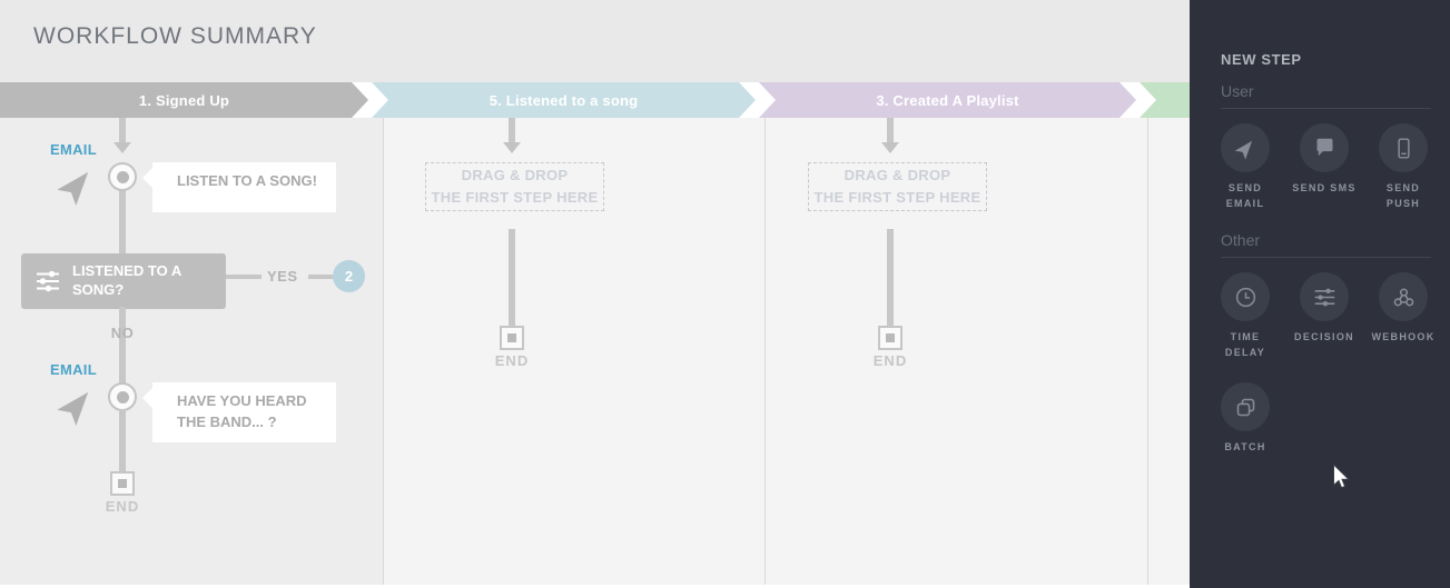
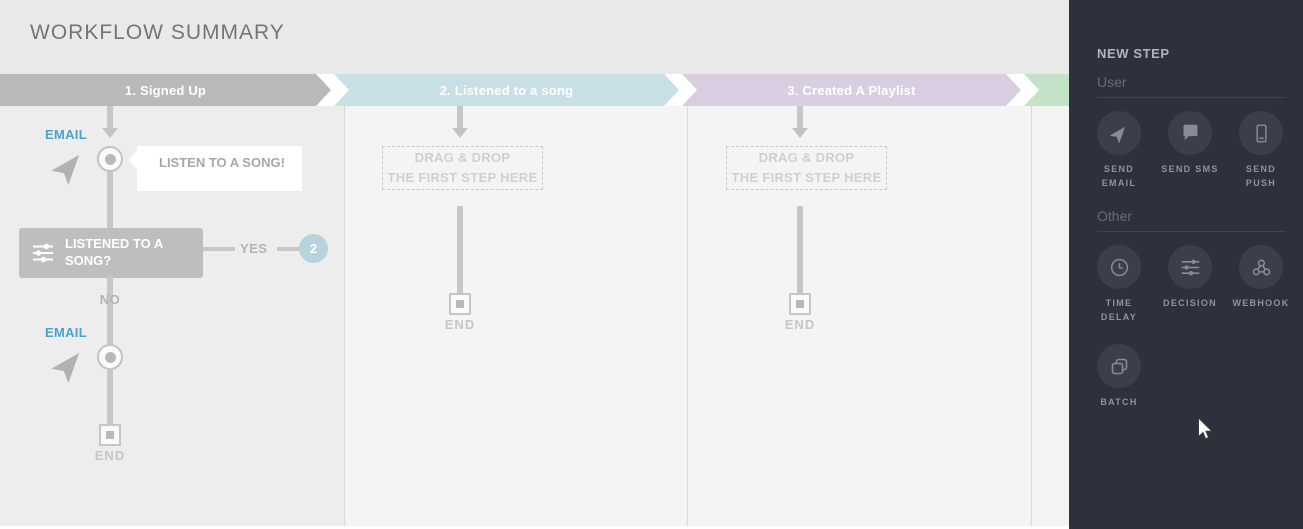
  WORKFLOW SUMMARY
  1. Signed Up
- 5. Listened to a song
+ 2. Listened to a song
  3. Created A Playlist
  EMAIL
  LISTEN TO A SONG!
  LISTENED TO A SONG?
  YES
  2
  NO
  EMAIL
- HAVE YOU HEARD THE BAND... ?
  END
  DRAG & DROP
  THE FIRST STEP HERE
  END
  DRAG & DROP
  THE FIRST STEP HERE
  END
  NEW STEP
  User
  SEND EMAIL
  SEND SMS
  SEND PUSH
  Other
  TIME DELAY
  DECISION
  WEBHOOK
  BATCH
